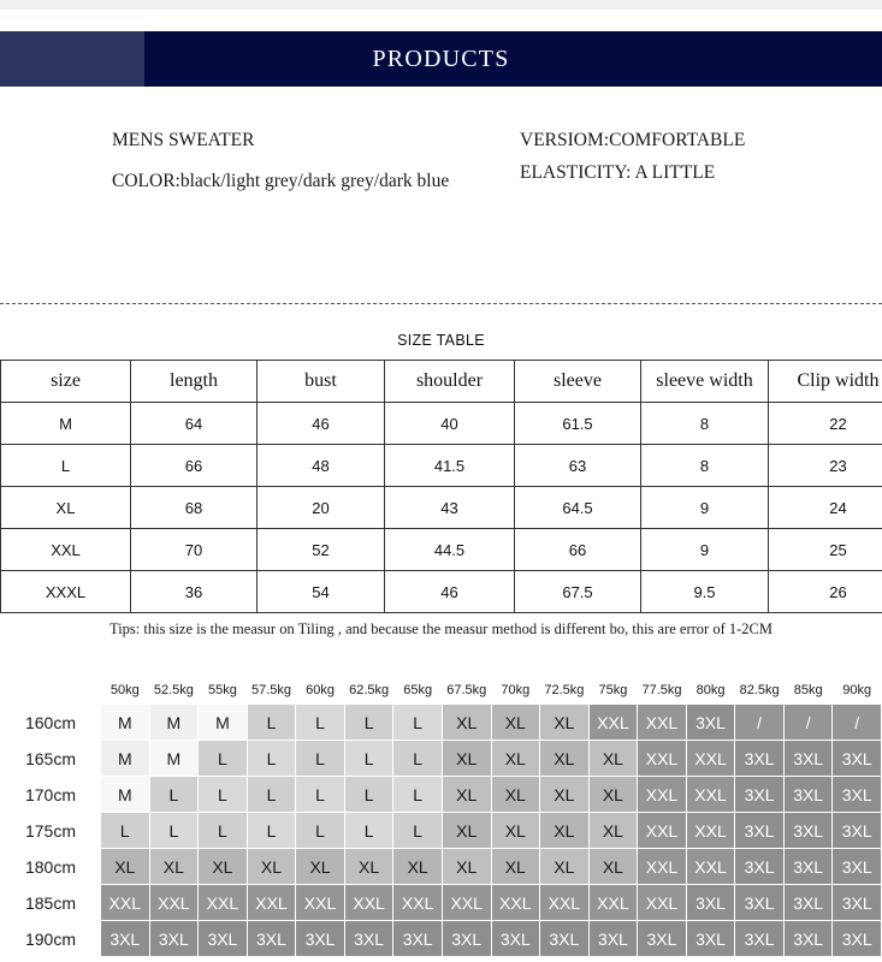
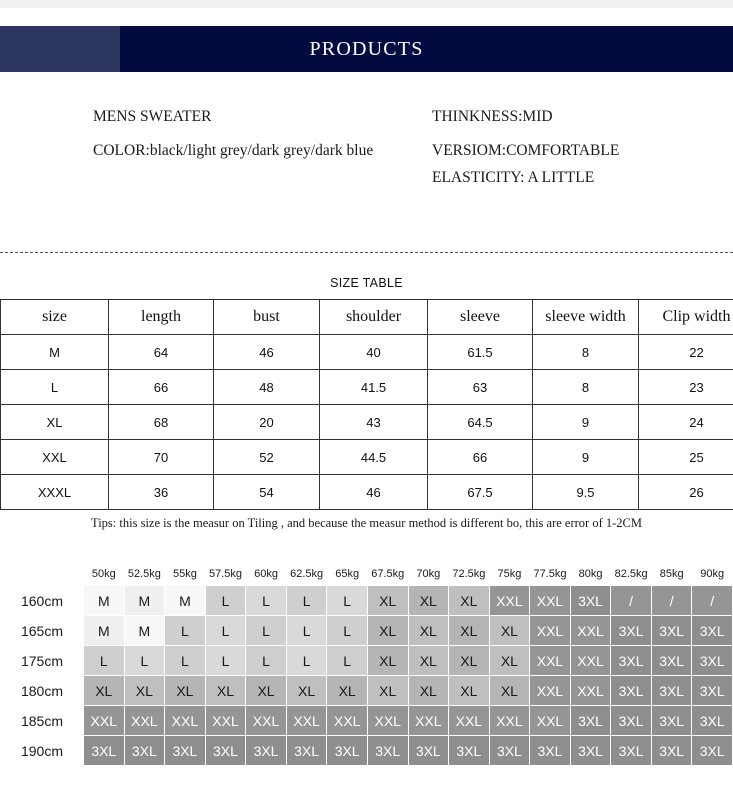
  PRODUCTS
  MENS SWEATER
  COLOR:black/light grey/dark grey/dark blue
+ THINKNESS:MID
  VERSIOM:COMFORTABLE
  ELASTICITY: A LITTLE
  SIZE TABLE
  size	length	bust	shoulder	sleeve	sleeve width	Clip width
  M	64	46	40	61.5	8	22
  L	66	48	41.5	63	8	23
  XL	68	20	43	64.5	9	24
  XXL	70	52	44.5	66	9	25
  XXXL	36	54	46	67.5	9.5	26
  Tips: this size is the measur on Tiling , and because the measur method is different bo, this are error of 1-2CM
  	50kg	52.5kg	55kg	57.5kg	60kg	62.5kg	65kg	67.5kg	70kg	72.5kg	75kg	77.5kg	80kg	82.5kg	85kg	90kg
  160cm	M	M	M	L	L	L	L	XL	XL	XL	XXL	XXL	3XL	/	/	/
  165cm	M	M	L	L	L	L	L	XL	XL	XL	XL	XXL	XXL	3XL	3XL	3XL
- 170cm	M	L	L	L	L	L	L	XL	XL	XL	XL	XXL	XXL	3XL	3XL	3XL
  175cm	L	L	L	L	L	L	L	XL	XL	XL	XL	XXL	XXL	3XL	3XL	3XL
  180cm	XL	XL	XL	XL	XL	XL	XL	XL	XL	XL	XL	XXL	XXL	3XL	3XL	3XL
  185cm	XXL	XXL	XXL	XXL	XXL	XXL	XXL	XXL	XXL	XXL	XXL	XXL	3XL	3XL	3XL	3XL
  190cm	3XL	3XL	3XL	3XL	3XL	3XL	3XL	3XL	3XL	3XL	3XL	3XL	3XL	3XL	3XL	3XL
